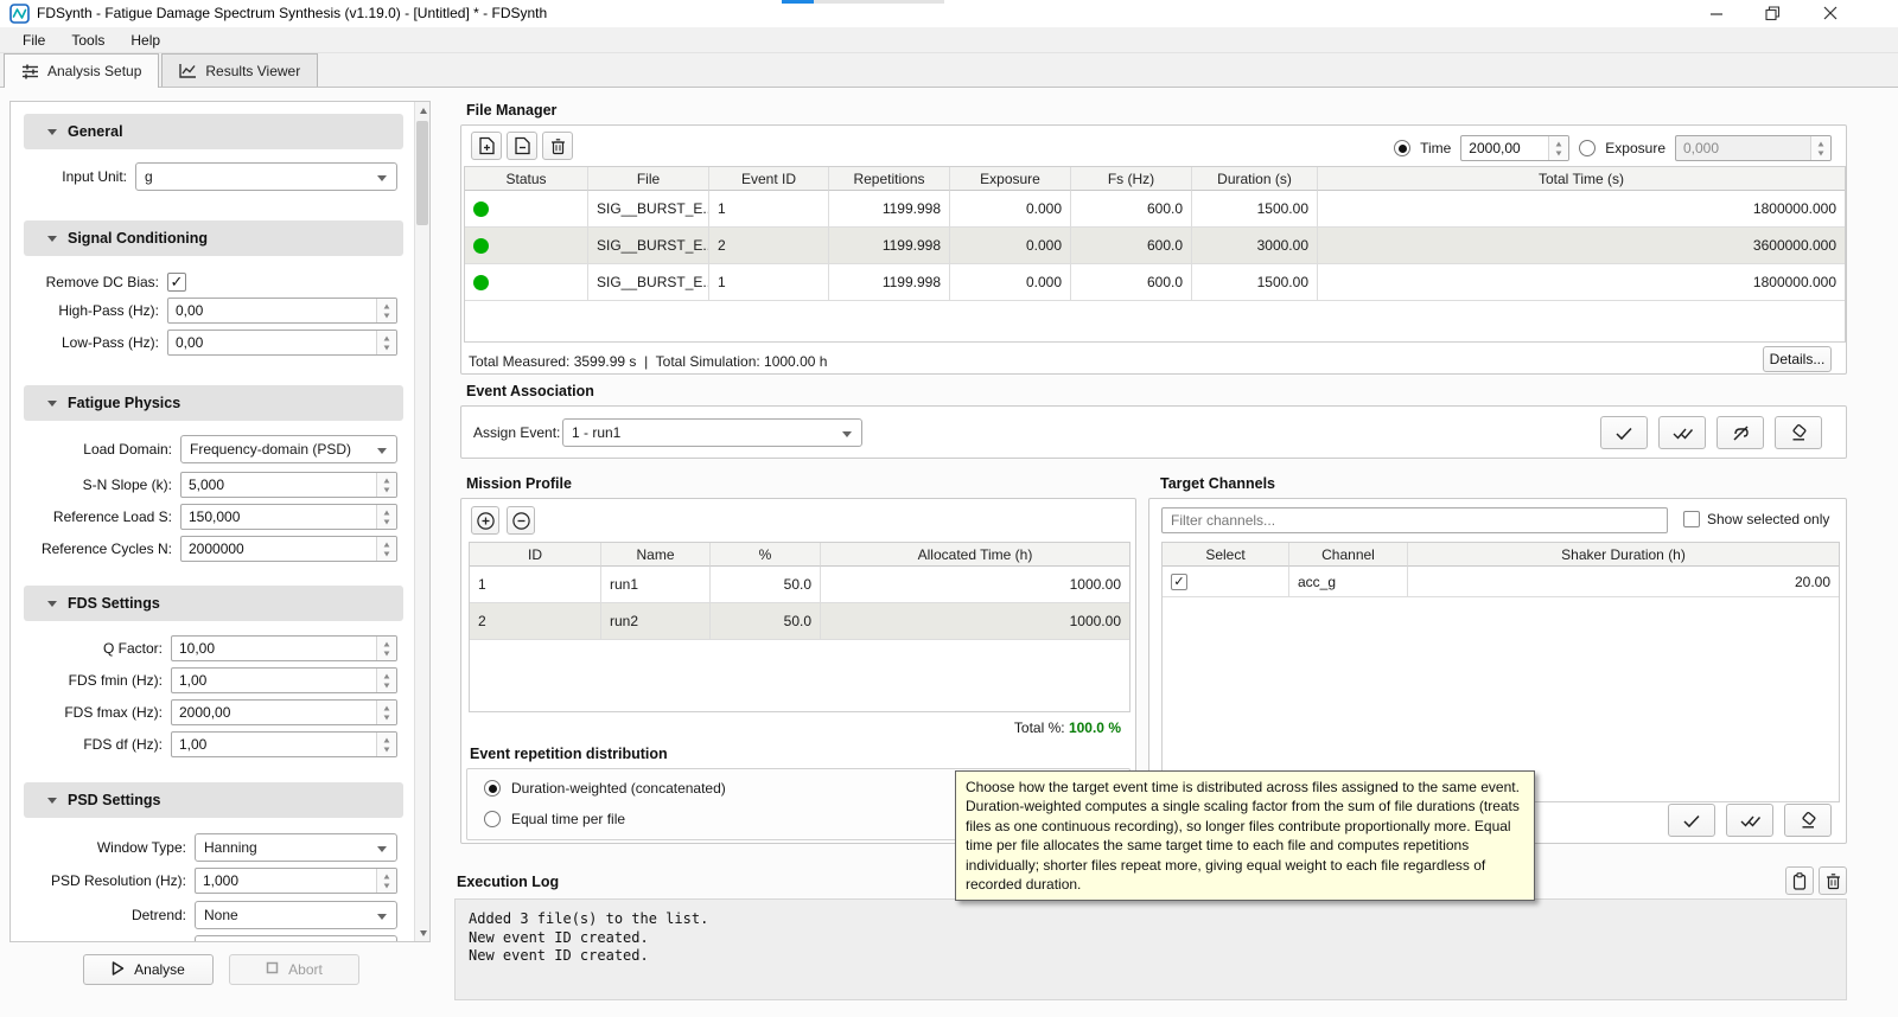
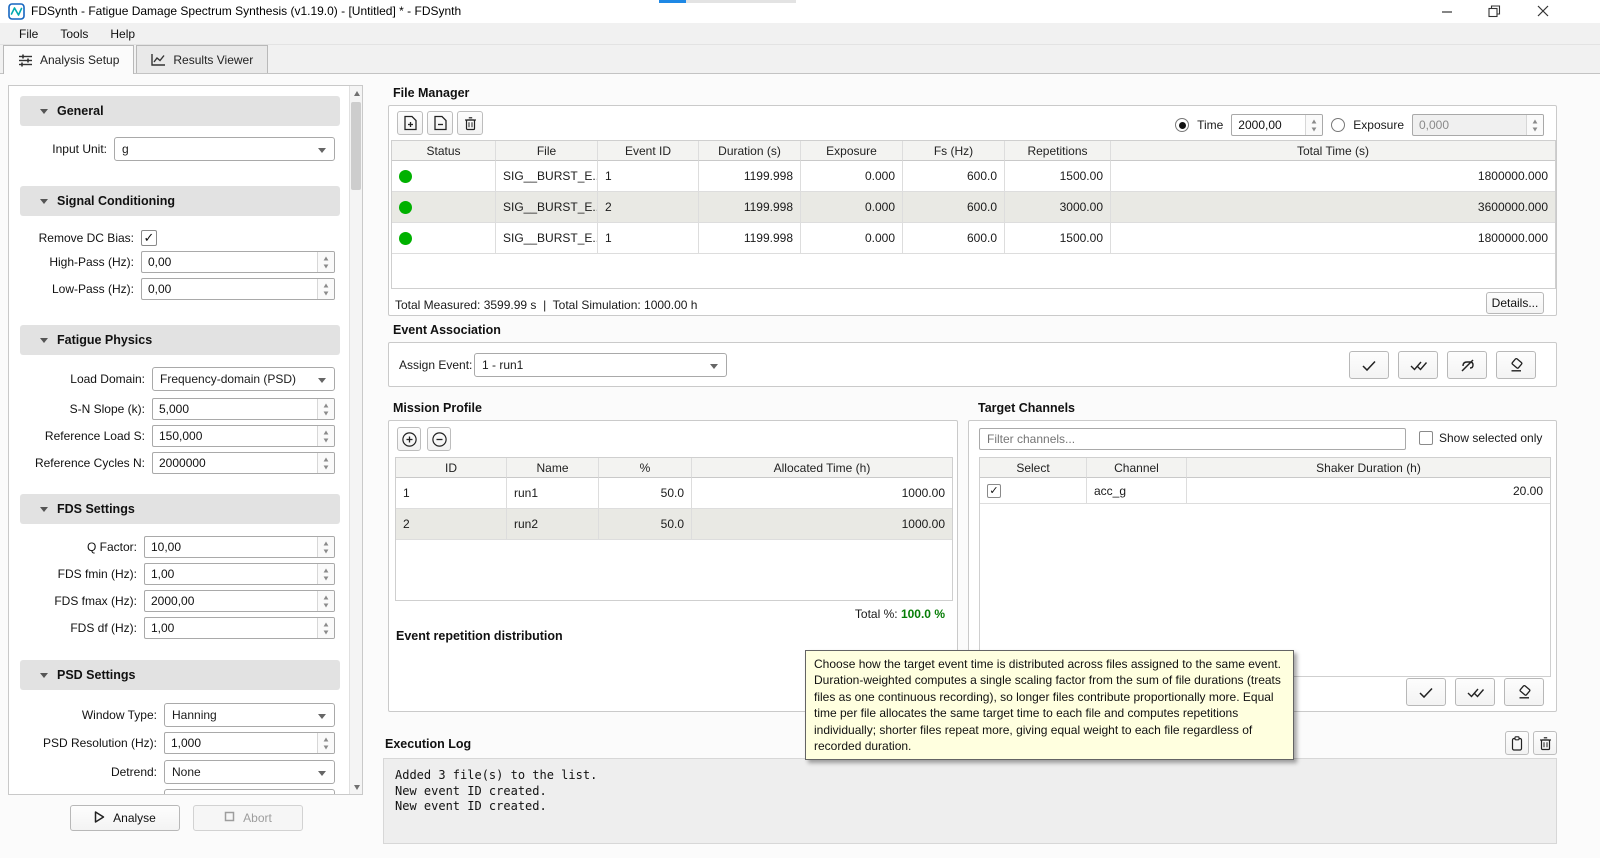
  FDSynth - Fatigue Damage Spectrum Synthesis (v1.19.0) - [Untitled] * - FDSynth
  File
  Tools
  Help
  Analysis Setup
  Results Viewer
  General
  Input Unit:
  g
  Signal Conditioning
  Remove DC Bias:
  ✓
  High-Pass (Hz):
  0,00
  Low-Pass (Hz):
  0,00
  Fatigue Physics
  Load Domain:
  Frequency-domain (PSD)
  S-N Slope (k):
  5,000
  Reference Load S:
  150,000
  Reference Cycles N:
  2000000
  FDS Settings
  Q Factor:
  10,00
  FDS fmin (Hz):
  1,00
  FDS fmax (Hz):
  2000,00
  FDS df (Hz):
  1,00
  PSD Settings
  Window Type:
  Hanning
  PSD Resolution (Hz):
  1,000
  Detrend:
  None
  Analyse
  Abort
  File Manager
  Time
  2000,00
  Exposure
  0,000
  Status
  File
  Event ID
- Repetitions
+ Duration (s)
  Exposure
  Fs (Hz)
- Duration (s)
+ Repetitions
  Total Time (s)
  SIG__BURST_E..
  1
  1199.998
  0.000
  600.0
  1500.00
  1800000.000
  SIG__BURST_E..
  2
  1199.998
  0.000
  600.0
  3000.00
  3600000.000
  SIG__BURST_E..
  1
  1199.998
  0.000
  600.0
  1500.00
  1800000.000
  Total Measured: 3599.99 s | Total Simulation: 1000.00 h
  Details...
  Event Association
  Assign Event:
  1 - run1
  Mission Profile
  ID
  Name
  %
  Allocated Time (h)
  1
  run1
  50.0
  1000.00
  2
  run2
  50.0
  1000.00
  Total %: 100.0 %
  Event repetition distribution
- Duration-weighted (concatenated)
- Equal time per file
  Target Channels
  Filter channels...
  Show selected only
  Select
  Channel
  Shaker Duration (h)
  ✓
  acc_g
  20.00
  Choose how the target event time is distributed across files assigned to the same event. Duration-weighted computes a single scaling factor from the sum of file durations (treats files as one continuous recording), so longer files contribute proportionally more. Equal time per file allocates the same target time to each file and computes repetitions individually; shorter files repeat more, giving equal weight to each file regardless of recorded duration.
  Execution Log
  Added 3 file(s) to the list.
  New event ID created.
  New event ID created.
